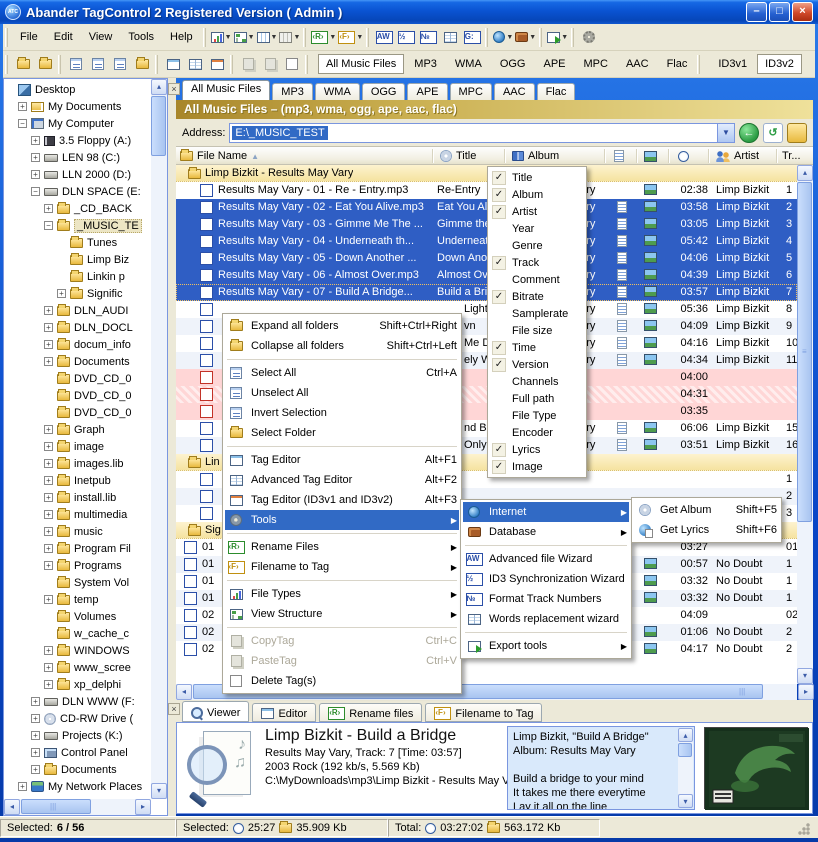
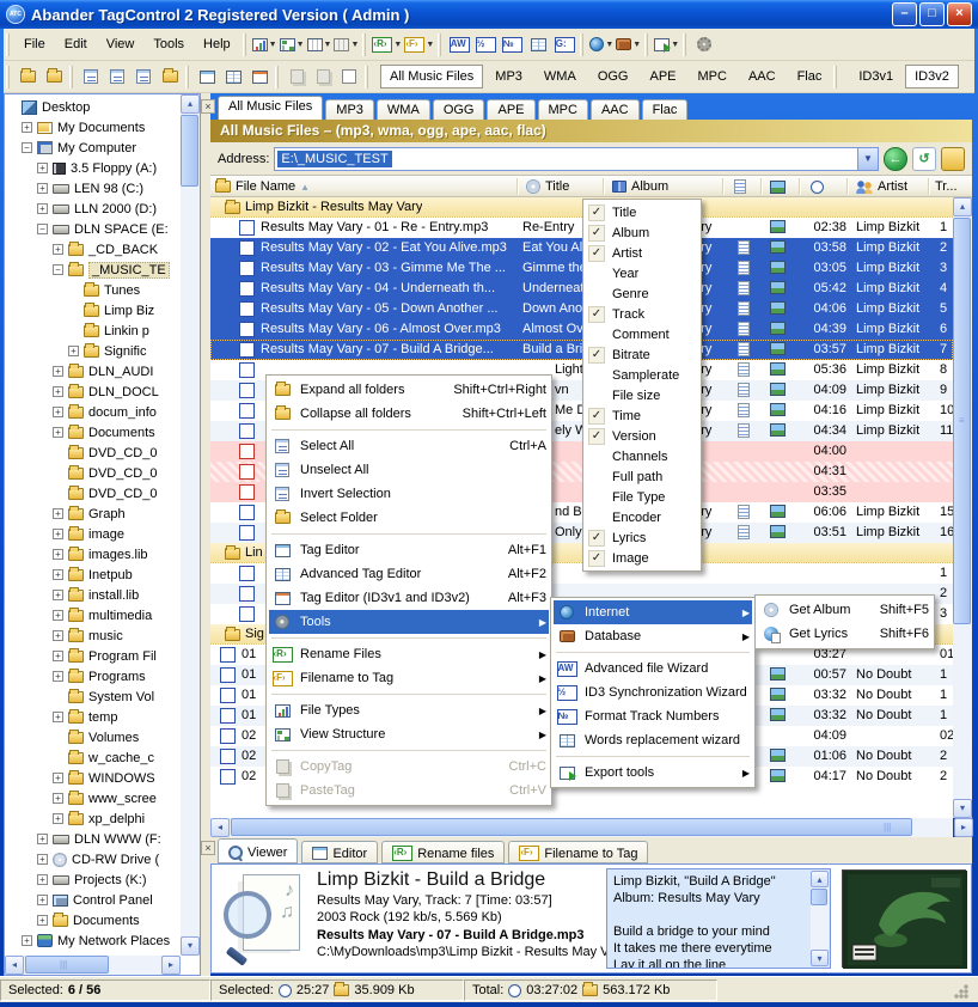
  Abander TagControl 2 Registered Version ( Admin )
  –
  □
  ×
  File
  Edit
  View
  Tools
  Help
  ‹R›
  ‹F›
  AW
  ½
  №
  G:
  All Music Files
  MP3
  WMA
  OGG
  APE
  MPC
  AAC
  Flac
  ID3v1
  ID3v2
  Desktop
  +
  My Documents
  −
  My Computer
  +
  3.5 Floppy (A:)
  +
  LEN 98 (C:)
  +
  LLN 2000 (D:)
  −
  DLN SPACE (E:
  +
  _CD_BACK
  −
  _MUSIC_TE
  Tunes
  Limp Biz
  Linkin p
  +
  Signific
  +
  DLN_AUDI
  +
  DLN_DOCL
  +
  docum_info
  +
  Documents
  DVD_CD_0
  DVD_CD_0
  DVD_CD_0
  +
  Graph
  +
  image
  +
  images.lib
  +
  Inetpub
  +
  install.lib
  +
  multimedia
  +
  music
  +
  Program Fil
  +
  Programs
  System Vol
  +
  temp
  Volumes
  w_cache_c
  +
  WINDOWS
  +
  www_scree
  +
  xp_delphi
  +
  DLN WWW (F:
  +
  CD-RW Drive (
  +
  Projects (K:)
  +
  Control Panel
  +
  Documents
  +
  My Network Places
  ▴
  ▾
  ◂
  |||
  ▸
  ×
  All Music Files
  MP3
  WMA
  OGG
  APE
  MPC
  AAC
  Flac
  All Music Files – (mp3, wma, ogg, ape, aac, flac)
  Address:
  E:\_MUSIC_TEST
  ▼
  ←
  ↺
  File Name
  ▲
  Title
  Album
  Artist
  Tr...
  Limp Bizkit - Results May Vary
  Results May Vary - 01 - Re - Entry.mp3
  Re-Entry
  02:38
  Limp Bizkit
  1
  Results May Vary - 02 - Eat You Alive.mp3
  Eat You Al
  03:58
  Limp Bizkit
  2
  Results May Vary - 03 - Gimme Me The ...
  03:05
  Limp Bizkit
  3
  Results May Vary - 04 - Underneath th...
  05:42
  Limp Bizkit
  4
  Results May Vary - 05 - Down Another ...
  04:06
  Limp Bizkit
  5
  Results May Vary - 06 - Almost Over.mp3
  Almost Ov
  04:39
  Limp Bizkit
  6
  Results May Vary - 07 - Build A Bridge...
  Build a Bri
  03:57
  Limp Bizkit
  7
  Ligh
  05:36
  Limp Bizkit
  8
  vn
  04:09
  Limp Bizkit
  9
  04:16
  Limp Bizkit
  10
  04:34
  Limp Bizkit
  11
  04:00
  04:31
  03:35
  06:06
  Limp Bizkit
  15
  Only
  03:51
  Limp Bizkit
  16
  Lin
  1
  2
  3
  Sig
  01
  03:27
  01
  01
  00:57
  No Doubt
  1
  01
  03:32
  No Doubt
  1
  01
  03:32
  No Doubt
  1
  02
  04:09
  02
  02
  01:06
  No Doubt
  2
  02
  04:17
  No Doubt
  2
  ▴
  ≡
  ▾
  ◂
  |||
  ▸
  ×
  Viewer
  Editor
  ‹R›
  Rename files
  ‹F›
  Filename to Tag
  ♪
  ♫
  Limp Bizkit - Build a Bridge
  Results May Vary, Track: 7 [Time: 03:57]
  2003 Rock (192 kb/s, 5.569 Kb)
+ Results May Vary - 07 - Build A Bridge.mp3
  C:\MyDownloads\mp3\Limp Bizkit - Results May V
  Limp Bizkit, "Build A Bridge"
  Album: Results May Vary
  Build a bridge to your mind
  It takes me there everytime
  Lay it all on the line
  ▴
  ▾
  Selected:
  6 / 56
  Selected:
  25:27
  35.909 Kb
  Total:
  03:27:02
  563.172 Kb
  ✓
  Title
  ✓
  Album
  ✓
  Artist
  Year
  Genre
  ✓
  Track
  Comment
  ✓
  Bitrate
  Samplerate
  File size
  ✓
  Time
  ✓
  Version
  Channels
  Full path
  File Type
  Encoder
  ✓
  Lyrics
  ✓
  Image
  Expand all folders
  Shift+Ctrl+Right
  Collapse all folders
  Shift+Ctrl+Left
  Select All
  Ctrl+A
  Unselect All
  Invert Selection
  Select Folder
  Tag Editor
  Alt+F1
  Advanced Tag Editor
  Alt+F2
  Tag Editor (ID3v1 and ID3v2)
  Alt+F3
  Tools
  ▶
  ‹R›
  Rename Files
  ▶
  ‹F›
  Filename to Tag
  ▶
  File Types
  ▶
  View Structure
  ▶
  CopyTag
  Ctrl+C
  PasteTag
  Ctrl+V
- Delete Tag(s)
  Internet
  ▶
  Database
  ▶
  AW
  Advanced file Wizard
  ½
  ID3 Synchronization Wizard
  №
  Format Track Numbers
  Words replacement wizard
  Export tools
  ▶
  Get Album
  Shift+F5
  Get Lyrics
  Shift+F6
